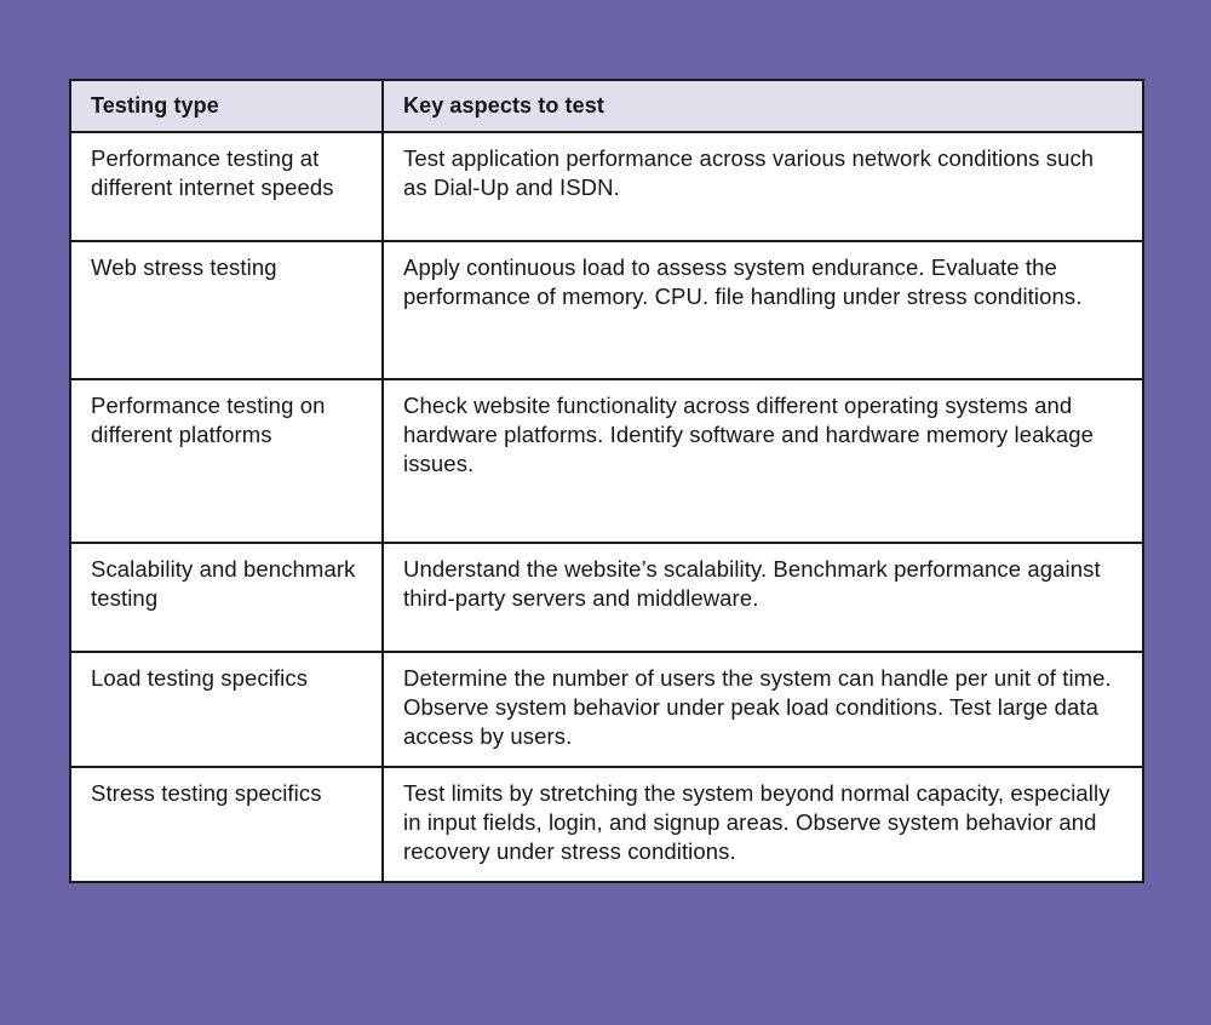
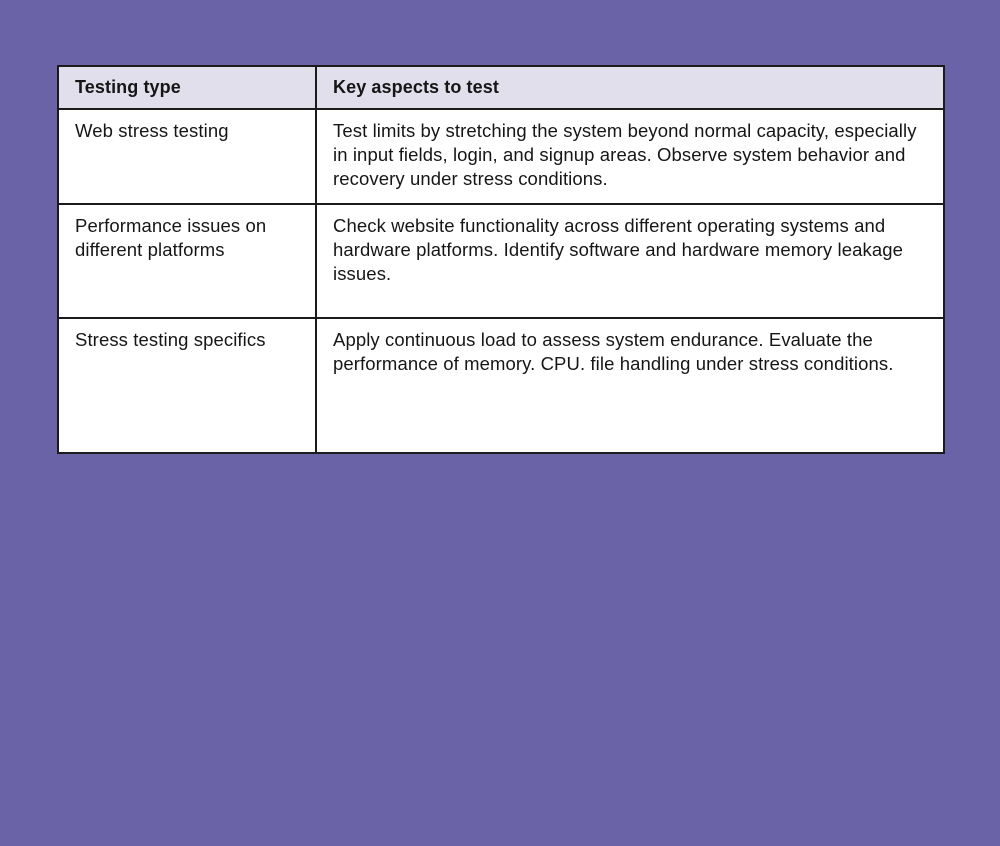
  Testing type	Key aspects to test
- Performance testing at different internet speeds	Test application performance across various network conditions such as Dial-Up and ISDN.
- Web stress testing	Apply continuous load to assess system endurance. Evaluate the performance of memory. CPU. file handling under stress conditions.
+ Web stress testing	Test limits by stretching the system beyond normal capacity, especially in input fields, login, and signup areas. Observe system behavior and recovery under stress conditions.
- Performance testing on different platforms	Check website functionality across different operating systems and hardware platforms. Identify software and hardware memory leakage issues.
+ Performance issues on different platforms	Check website functionality across different operating systems and hardware platforms. Identify software and hardware memory leakage issues.
- Scalability and benchmark testing	Understand the website’s scalability. Benchmark performance against third-party servers and middleware.
- Load testing specifics	Determine the number of users the system can handle per unit of time. Observe system behavior under peak load conditions. Test large data access by users.
- Stress testing specifics	Test limits by stretching the system beyond normal capacity, especially in input fields, login, and signup areas. Observe system behavior and recovery under stress conditions.
+ Stress testing specifics	Apply continuous load to assess system endurance. Evaluate the performance of memory. CPU. file handling under stress conditions.
